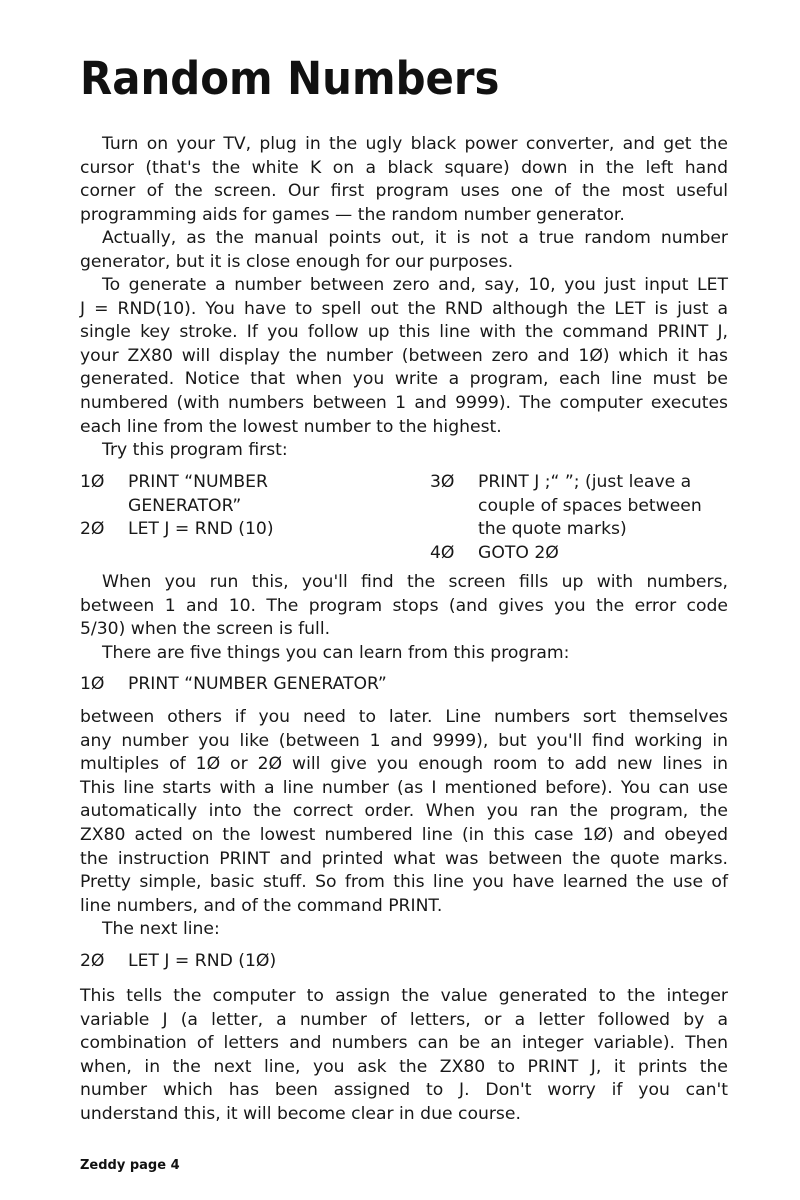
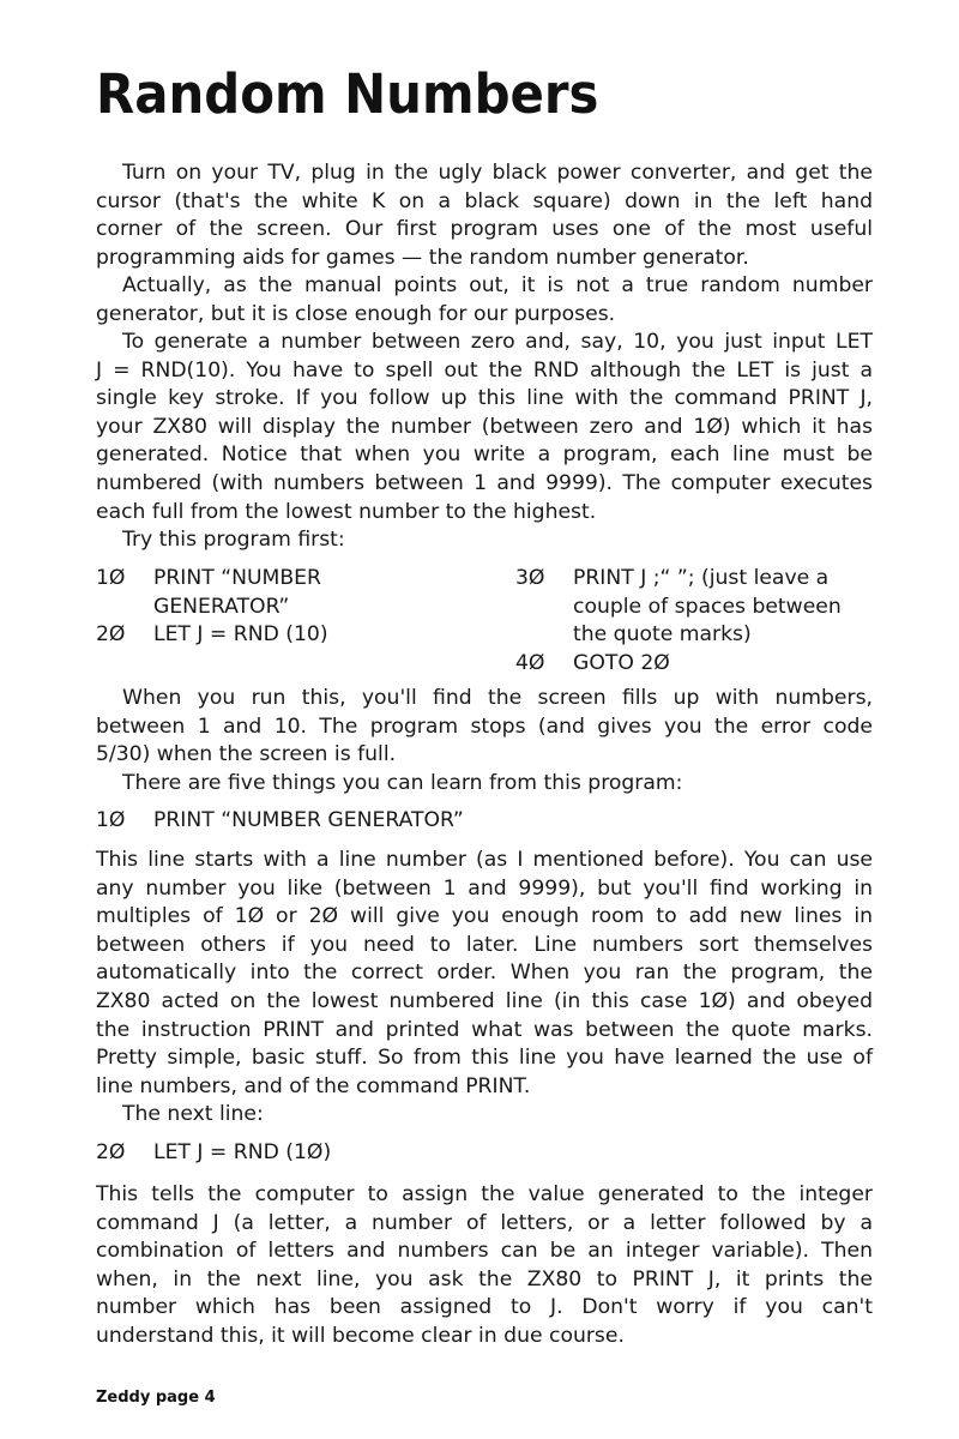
  Random Numbers
  Turn on your TV, plug in the ugly black power converter, and get the
  cursor (that's the white K on a black square) down in the left hand
  corner of the screen. Our first program uses one of the most useful
  programming aids for games — the random number generator.
  Actually, as the manual points out, it is not a true random number
  generator, but it is close enough for our purposes.
  To generate a number between zero and, say, 10, you just input LET
  J = RND(10). You have to spell out the RND although the LET is just a
  single key stroke. If you follow up this line with the command PRINT J,
  your ZX80 will display the number (between zero and 1Ø) which it has
  generated. Notice that when you write a program, each line must be
  numbered (with numbers between 1 and 9999). The computer executes
- each line from the lowest number to the highest.
+ each full from the lowest number to the highest.
  Try this program first:
  1Ø
  PRINT “NUMBER
  GENERATOR”
  2Ø
  LET J = RND (10)
  3Ø
  PRINT J ;“ ”; (just leave a
  couple of spaces between
  the quote marks)
  4Ø
  GOTO 2Ø
  When you run this, you'll find the screen fills up with numbers,
  between 1 and 10. The program stops (and gives you the error code
  5/30) when the screen is full.
  There are five things you can learn from this program:
  1Ø
  PRINT “NUMBER GENERATOR”
- between others if you need to later. Line numbers sort themselves
+ This line starts with a line number (as I mentioned before). You can use
  any number you like (between 1 and 9999), but you'll find working in
  multiples of 1Ø or 2Ø will give you enough room to add new lines in
- This line starts with a line number (as I mentioned before). You can use
+ between others if you need to later. Line numbers sort themselves
  automatically into the correct order. When you ran the program, the
  ZX80 acted on the lowest numbered line (in this case 1Ø) and obeyed
  the instruction PRINT and printed what was between the quote marks.
  Pretty simple, basic stuff. So from this line you have learned the use of
  line numbers, and of the command PRINT.
  The next line:
  2Ø
  LET J = RND (1Ø)
  This tells the computer to assign the value generated to the integer
- variable J (a letter, a number of letters, or a letter followed by a
+ command J (a letter, a number of letters, or a letter followed by a
  combination of letters and numbers can be an integer variable). Then
  when, in the next line, you ask the ZX80 to PRINT J, it prints the
  number which has been assigned to J. Don't worry if you can't
  understand this, it will become clear in due course.
  Zeddy page 4
